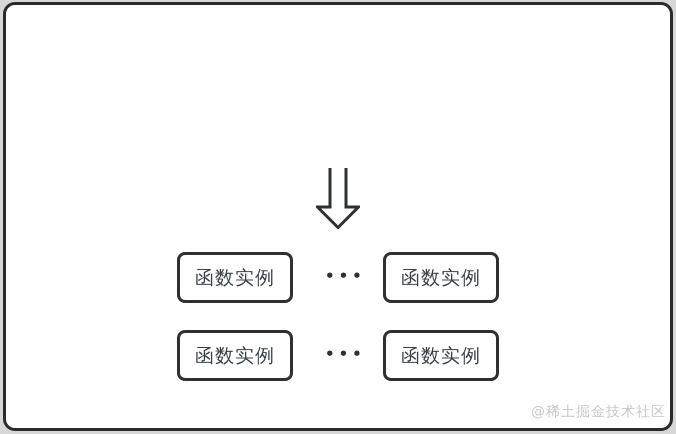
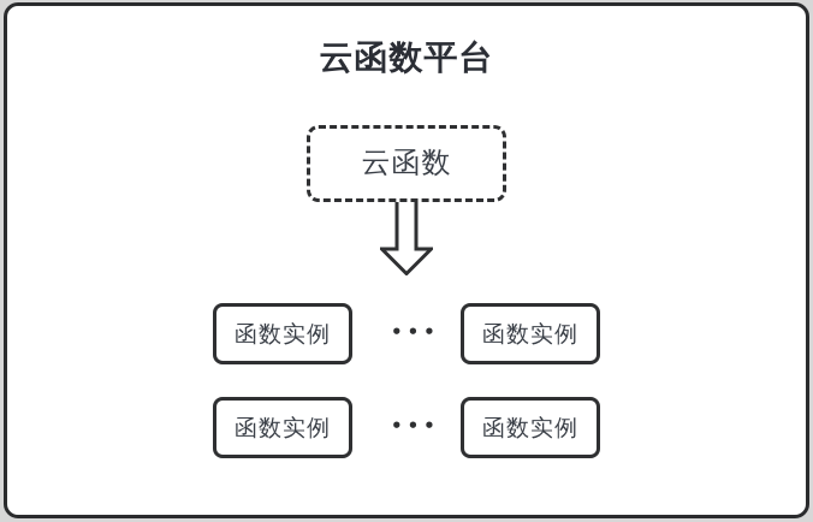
+ 云函数平台
+ 云函数
  函数实例
  •••
  函数实例
  函数实例
  •••
  函数实例
- @稀土掘金技术社区
